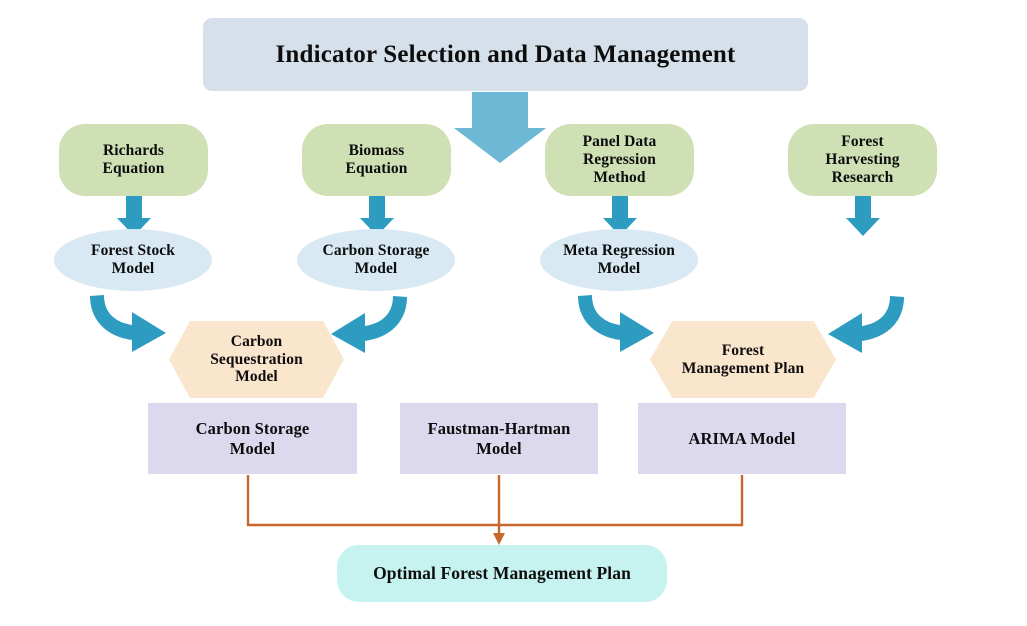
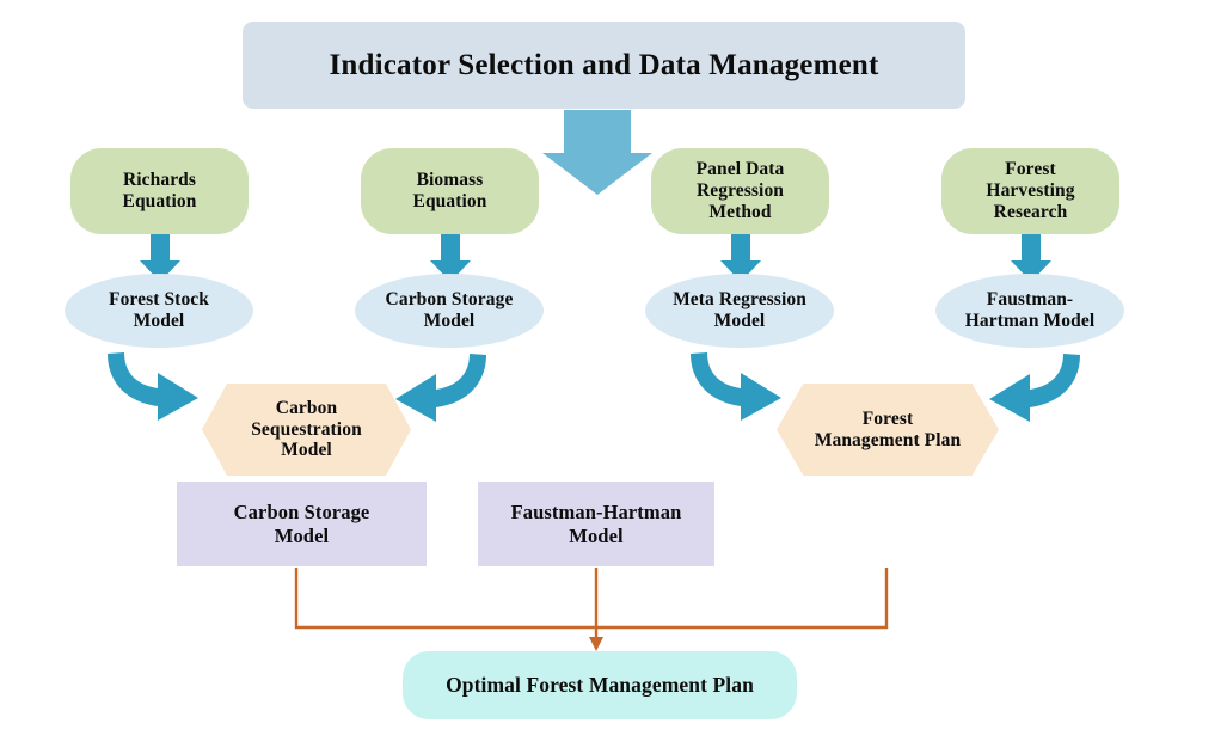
  Indicator Selection and Data Management
  Richards
  Equation
  Biomass
  Equation
  Panel Data
  Regression
  Method
  Forest
  Harvesting
  Research
  Forest Stock
  Model
  Carbon Storage
  Model
  Meta Regression
  Model
+ Faustman-
+ Hartman Model
  Carbon
  Sequestration
  Model
  Forest
  Management Plan
  Carbon Storage
  Model
  Faustman-Hartman
  Model
- ARIMA Model
  Optimal Forest Management Plan
